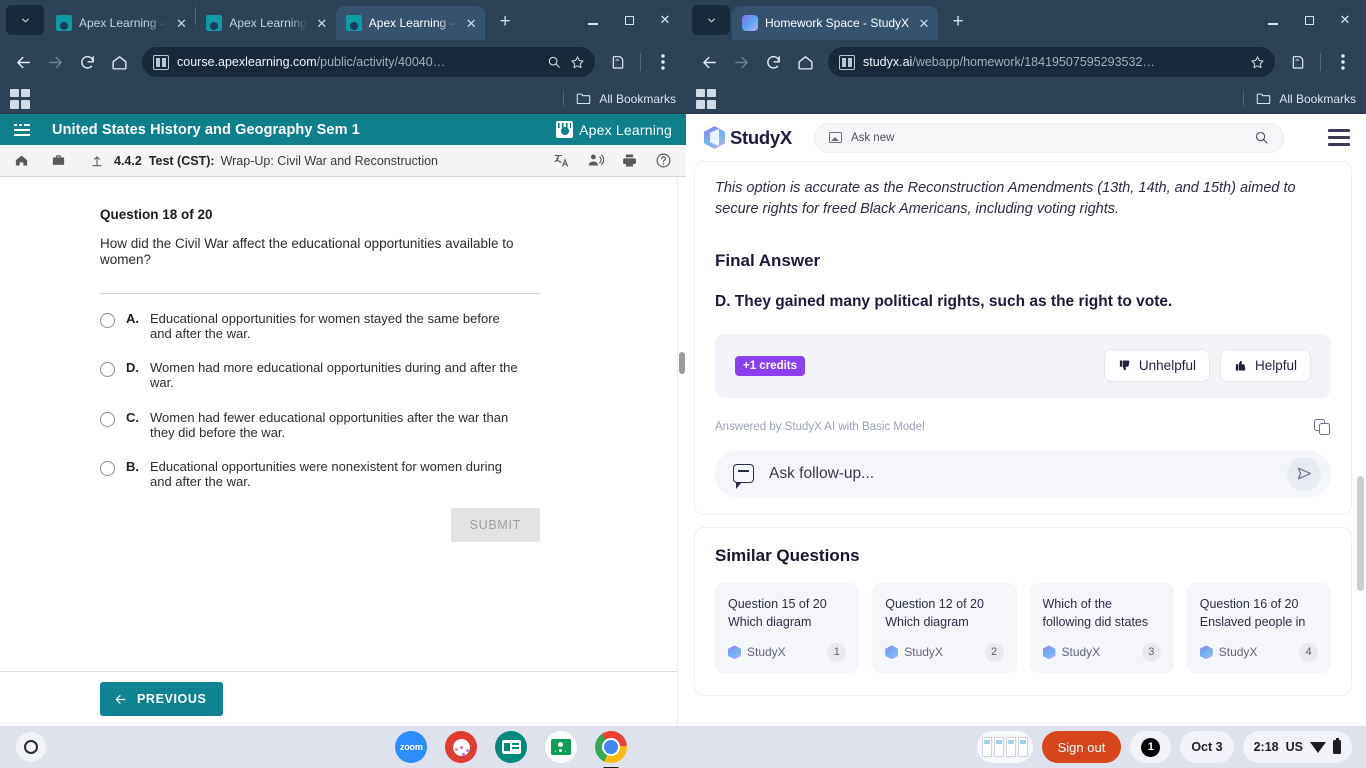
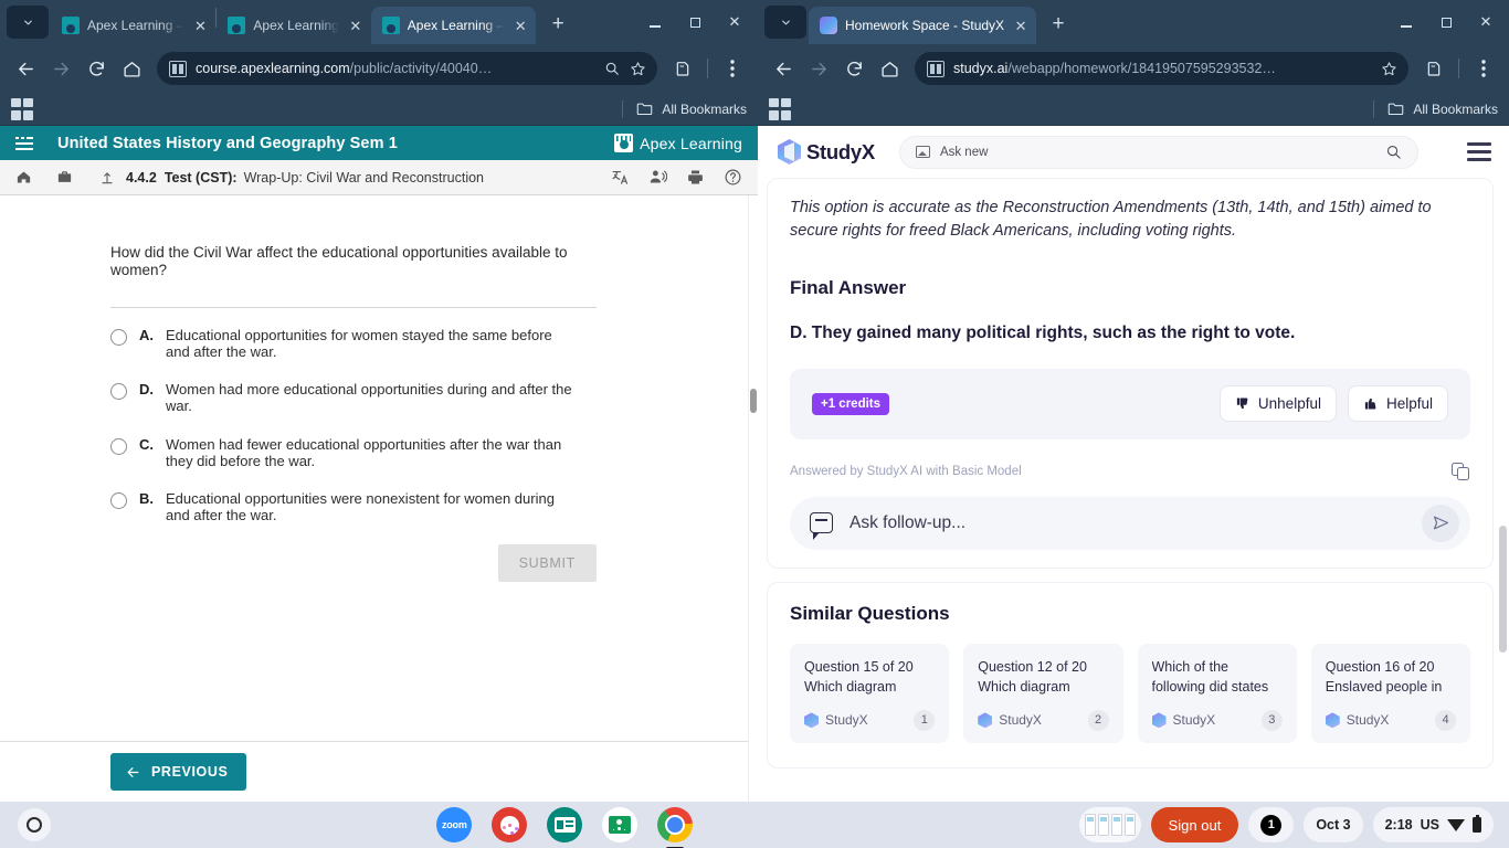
  Apex Learning –
  ✕
  Apex Learning
  ✕
  Apex Learning –
  ✕
  +
  ✕
  course.apexlearning.com/public/activity/40040…
  All Bookmarks
  United States History and Geography Sem 1
  Apex Learning
  4.4.2
  Test (CST):
  Wrap-Up: Civil War and Reconstruction
- Question 18 of 20
  How did the Civil War affect the educational opportunities available to women?
  A.
  Educational opportunities for women stayed the same before and after the war.
  D.
  Women had more educational opportunities during and after the war.
  C.
  Women had fewer educational opportunities after the war than they did before the war.
  B.
  Educational opportunities were nonexistent for women during and after the war.
  SUBMIT
  PREVIOUS
  Homework Space - StudyX
  ✕
  +
  ✕
  studyx.ai/webapp/homework/18419507595293532…
  All Bookmarks
  StudyX
  Ask new
  This option is accurate as the Reconstruction Amendments (13th, 14th, and 15th) aimed to secure rights for freed Black Americans, including voting rights.
  Final Answer
  D. They gained many political rights, such as the right to vote.
  +1 credits
  Unhelpful
  Helpful
  Answered by StudyX AI with Basic Model
  Ask follow-up...
  Similar Questions
  Question 15 of 20 Which diagram
  StudyX
  1
  Question 12 of 20 Which diagram
  StudyX
  2
  Which of the following did states
  StudyX
  3
  Question 16 of 20 Enslaved people in
  StudyX
  4
  zoom
  Sign out
  1
  Oct 3
  2:18
  US
